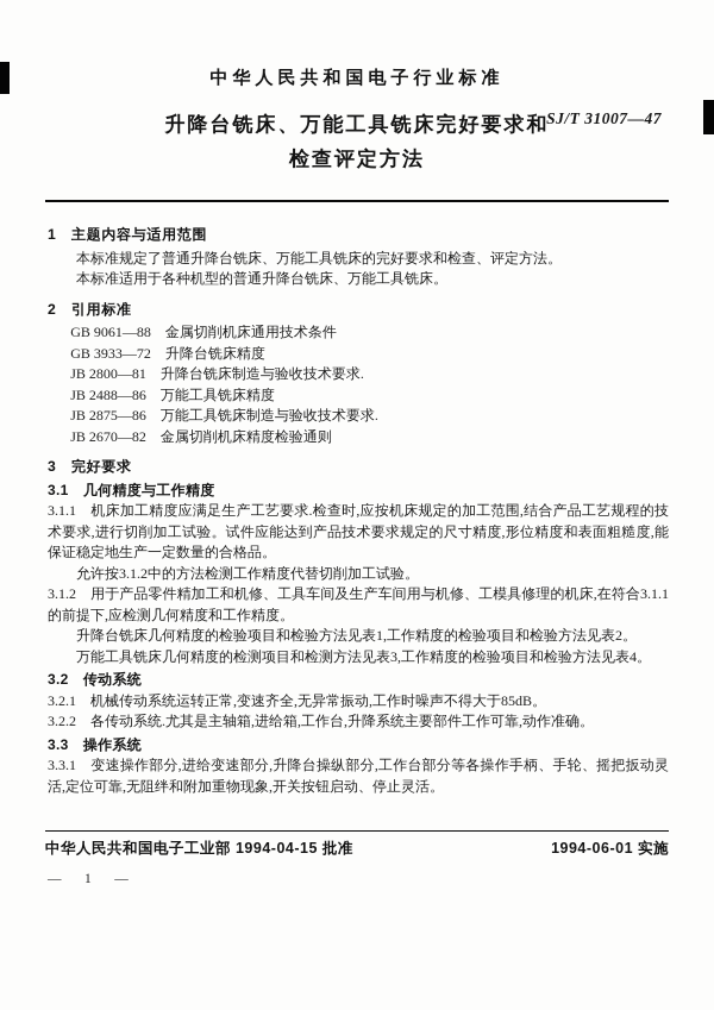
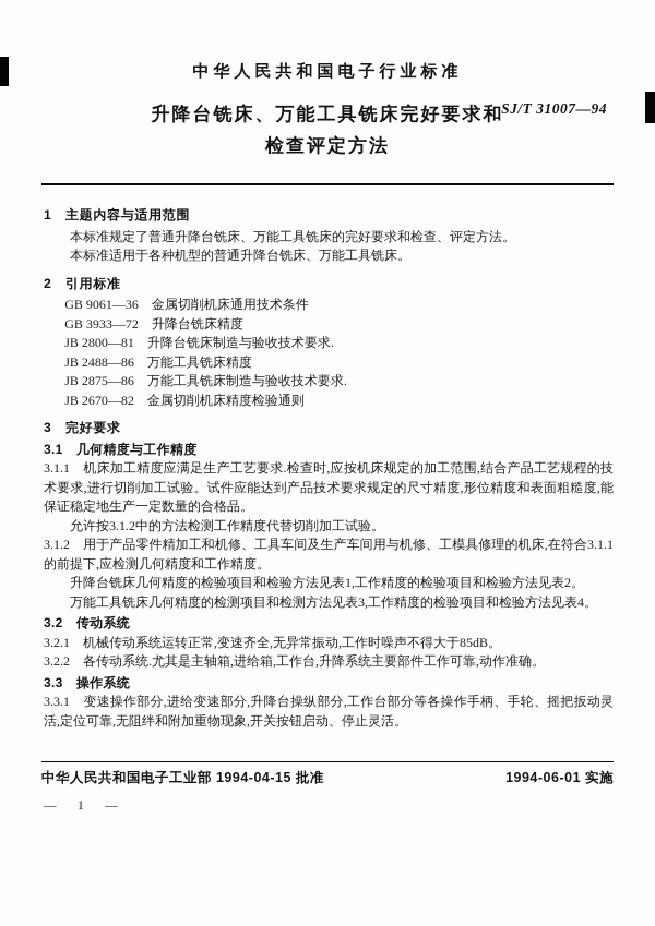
  中华人民共和国电子行业标准
- SJ/T 31007—47
+ SJ/T 31007—94
  升降台铣床、万能工具铣床完好要求和
  检查评定方法
  1 主题内容与适用范围
  本标准规定了普通升降台铣床、万能工具铣床的完好要求和检查、评定方法。
  本标准适用于各种机型的普通升降台铣床、万能工具铣床。
  2 引用标准
- GB 9061—88 金属切削机床通用技术条件
+ GB 9061—36 金属切削机床通用技术条件
  GB 3933—72 升降台铣床精度
  JB 2800—81 升降台铣床制造与验收技术要求.
  JB 2488—86 万能工具铣床精度
  JB 2875—86 万能工具铣床制造与验收技术要求.
  JB 2670—82 金属切削机床精度检验通则
  3 完好要求
  3.1 几何精度与工作精度
  3.1.1 机床加工精度应满足生产工艺要求.检查时,应按机床规定的加工范围,结合产品工艺规程的技术要求,进行切削加工试验。试件应能达到产品技术要求规定的尺寸精度,形位精度和表面粗糙度,能保证稳定地生产一定数量的合格品。
  允许按3.1.2中的方法检测工作精度代替切削加工试验。
  3.1.2 用于产品零件精加工和机修、工具车间及生产车间用与机修、工模具修理的机床,在符合3.1.1的前提下,应检测几何精度和工作精度。
  升降台铣床几何精度的检验项目和检验方法见表1,工作精度的检验项目和检验方法见表2。
  万能工具铣床几何精度的检测项目和检测方法见表3,工作精度的检验项目和检验方法见表4。
  3.2 传动系统
  3.2.1 机械传动系统运转正常,变速齐全,无异常振动,工作时噪声不得大于85dB。
  3.2.2 各传动系统.尤其是主轴箱,进给箱,工作台,升降系统主要部件工作可靠,动作准确。
  3.3 操作系统
  3.3.1 变速操作部分,进给变速部分,升降台操纵部分,工作台部分等各操作手柄、手轮、摇把扳动灵活,定位可靠,无阻绊和附加重物现象,开关按钮启动、停止灵活。
  中华人民共和国电子工业部 1994-04-15 批准
  1994-06-01 实施
  — 1 —
